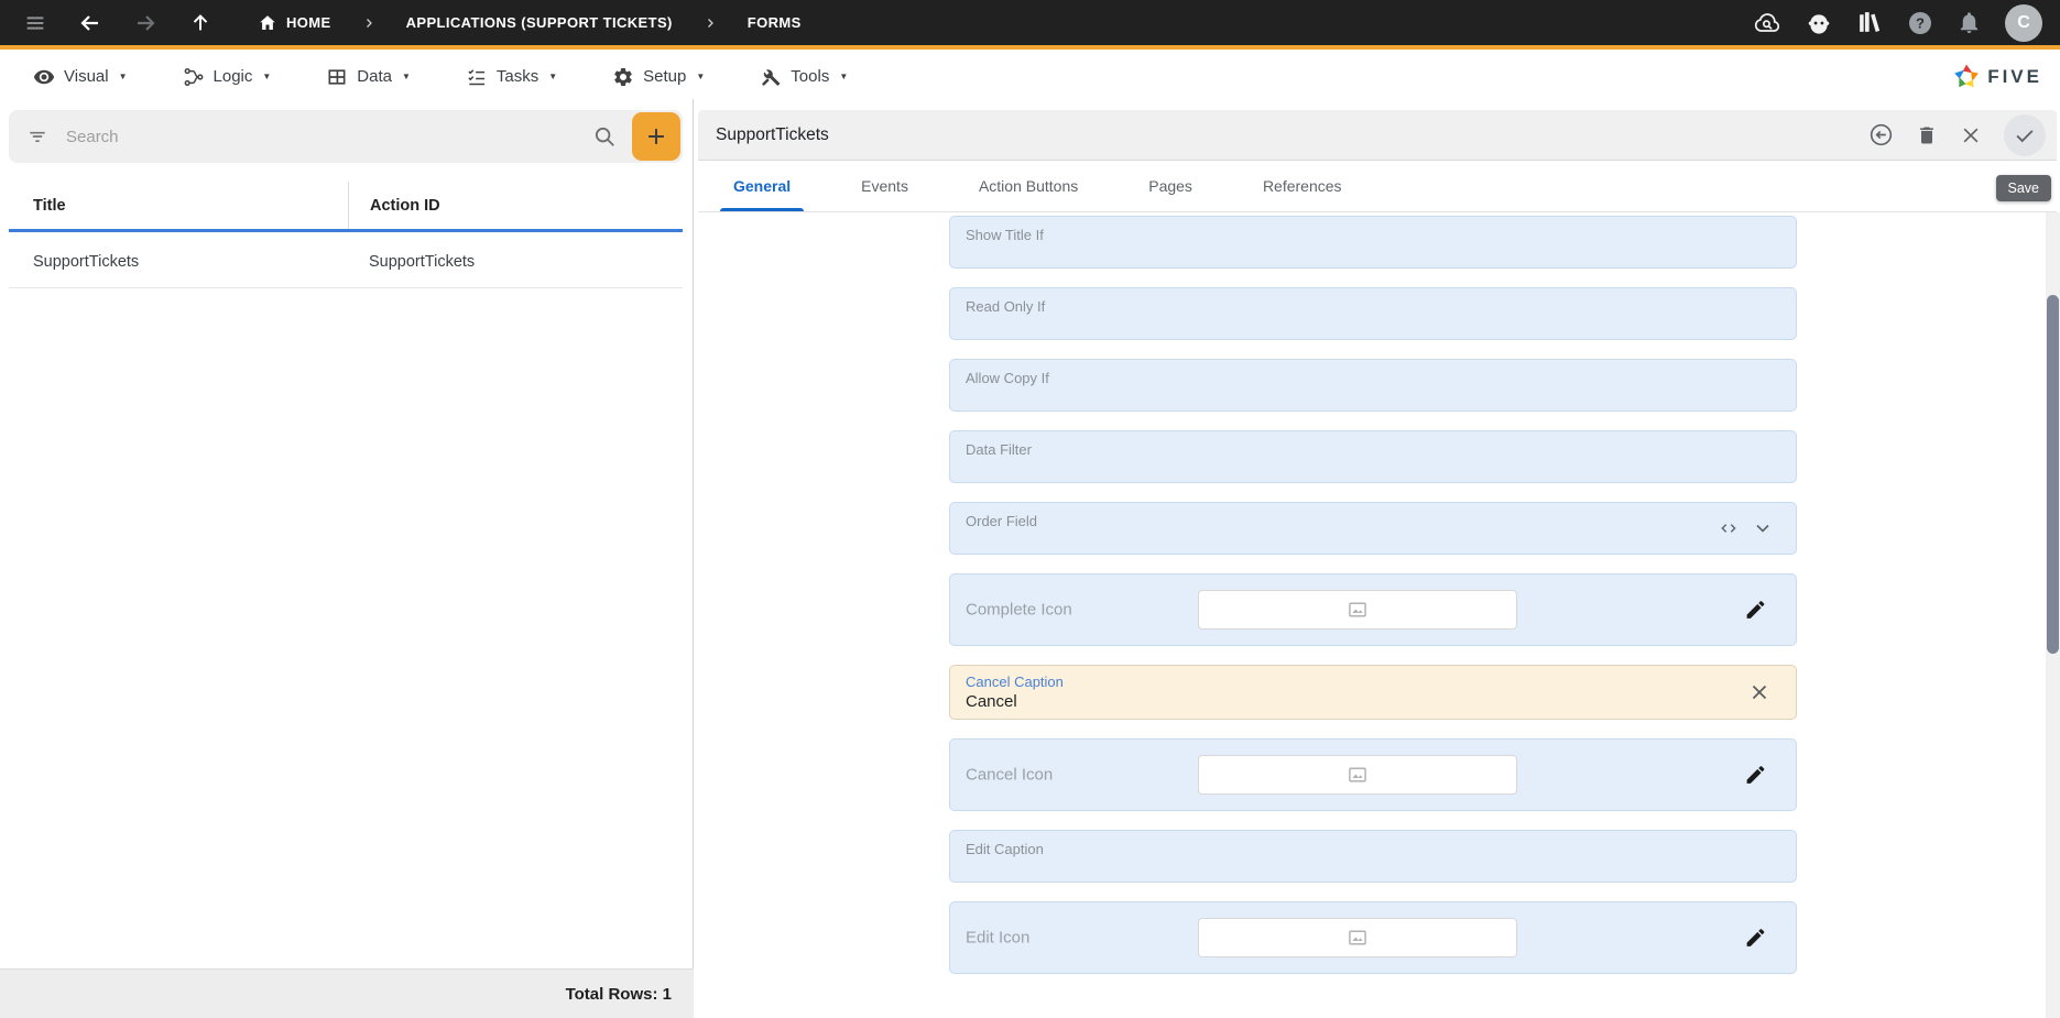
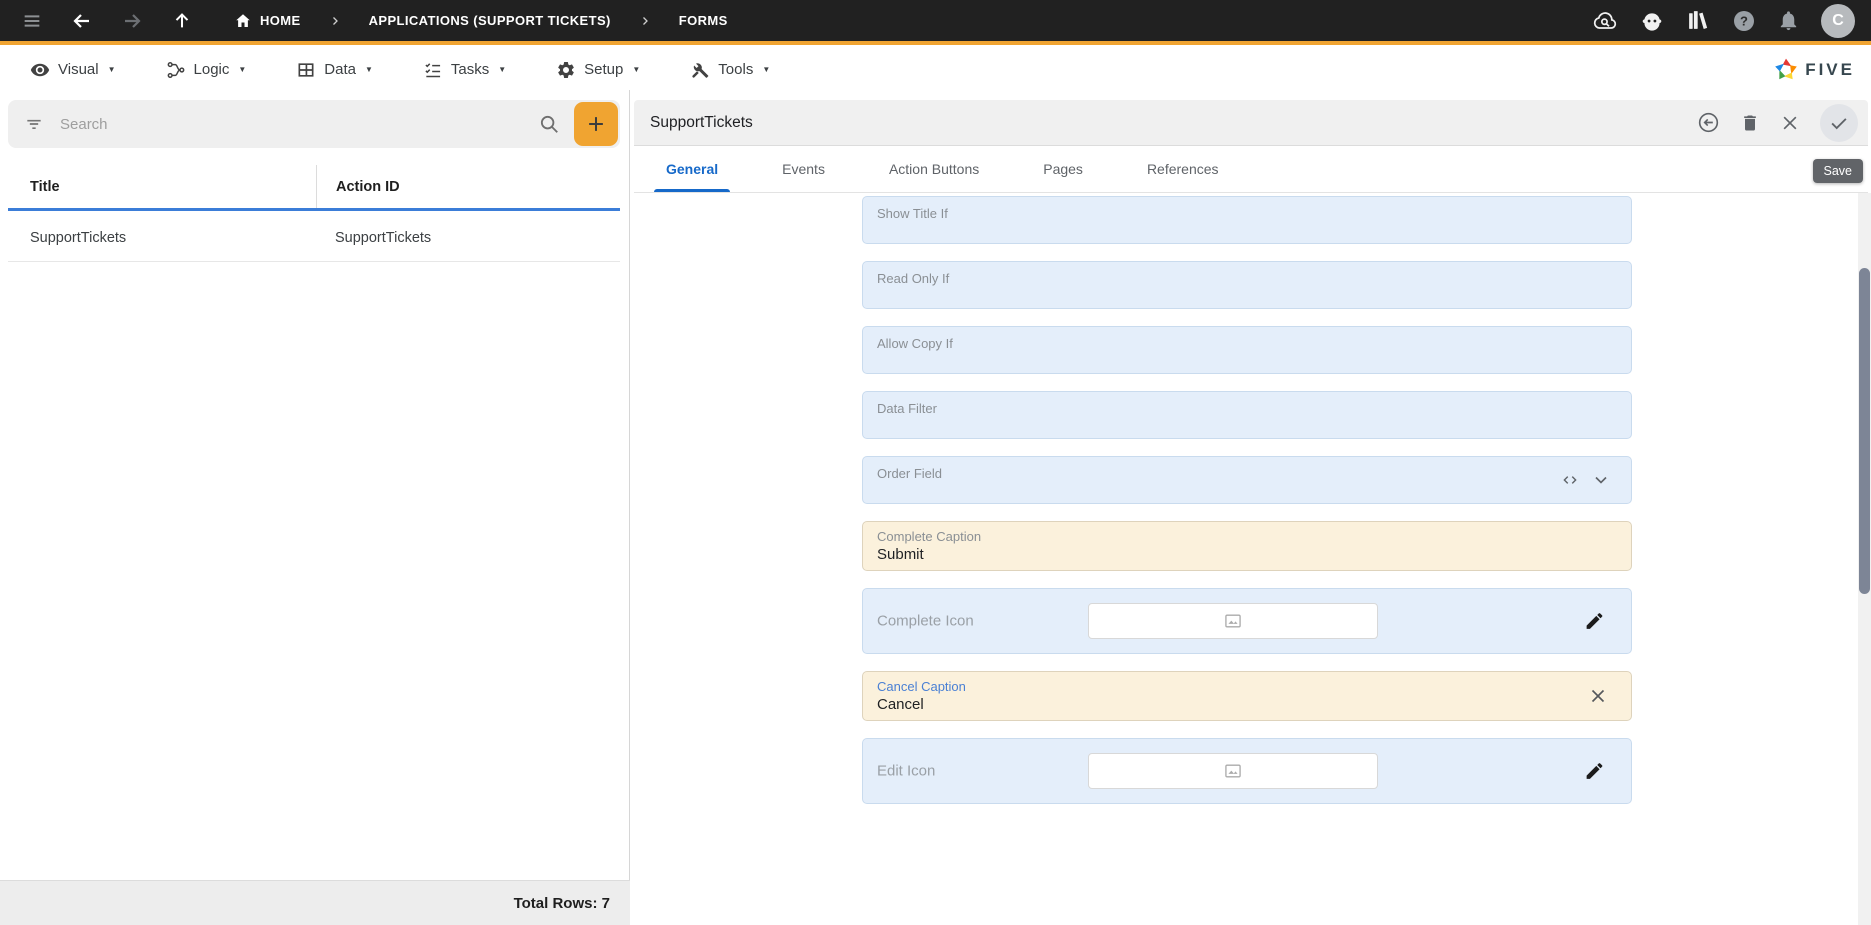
  HOME
  APPLICATIONS (SUPPORT TICKETS)
  FORMS
  ?
  C
  Visual
  ▼
  Logic
  ▼
  Data
  ▼
  Tasks
  ▼
  Setup
  ▼
  Tools
  ▼
  FIVE
  Search
  Title
  Action ID
  SupportTickets
  SupportTickets
- Total Rows: 1
+ Total Rows: 7
  SupportTickets
  Save
  General
  Events
  Action Buttons
  Pages
  References
  Show Title If
  Read Only If
  Allow Copy If
  Data Filter
  Order Field
+ Complete Caption
+ Submit
  Complete Icon
  Cancel Caption
  Cancel
- Cancel Icon
- Edit Caption
  Edit Icon
